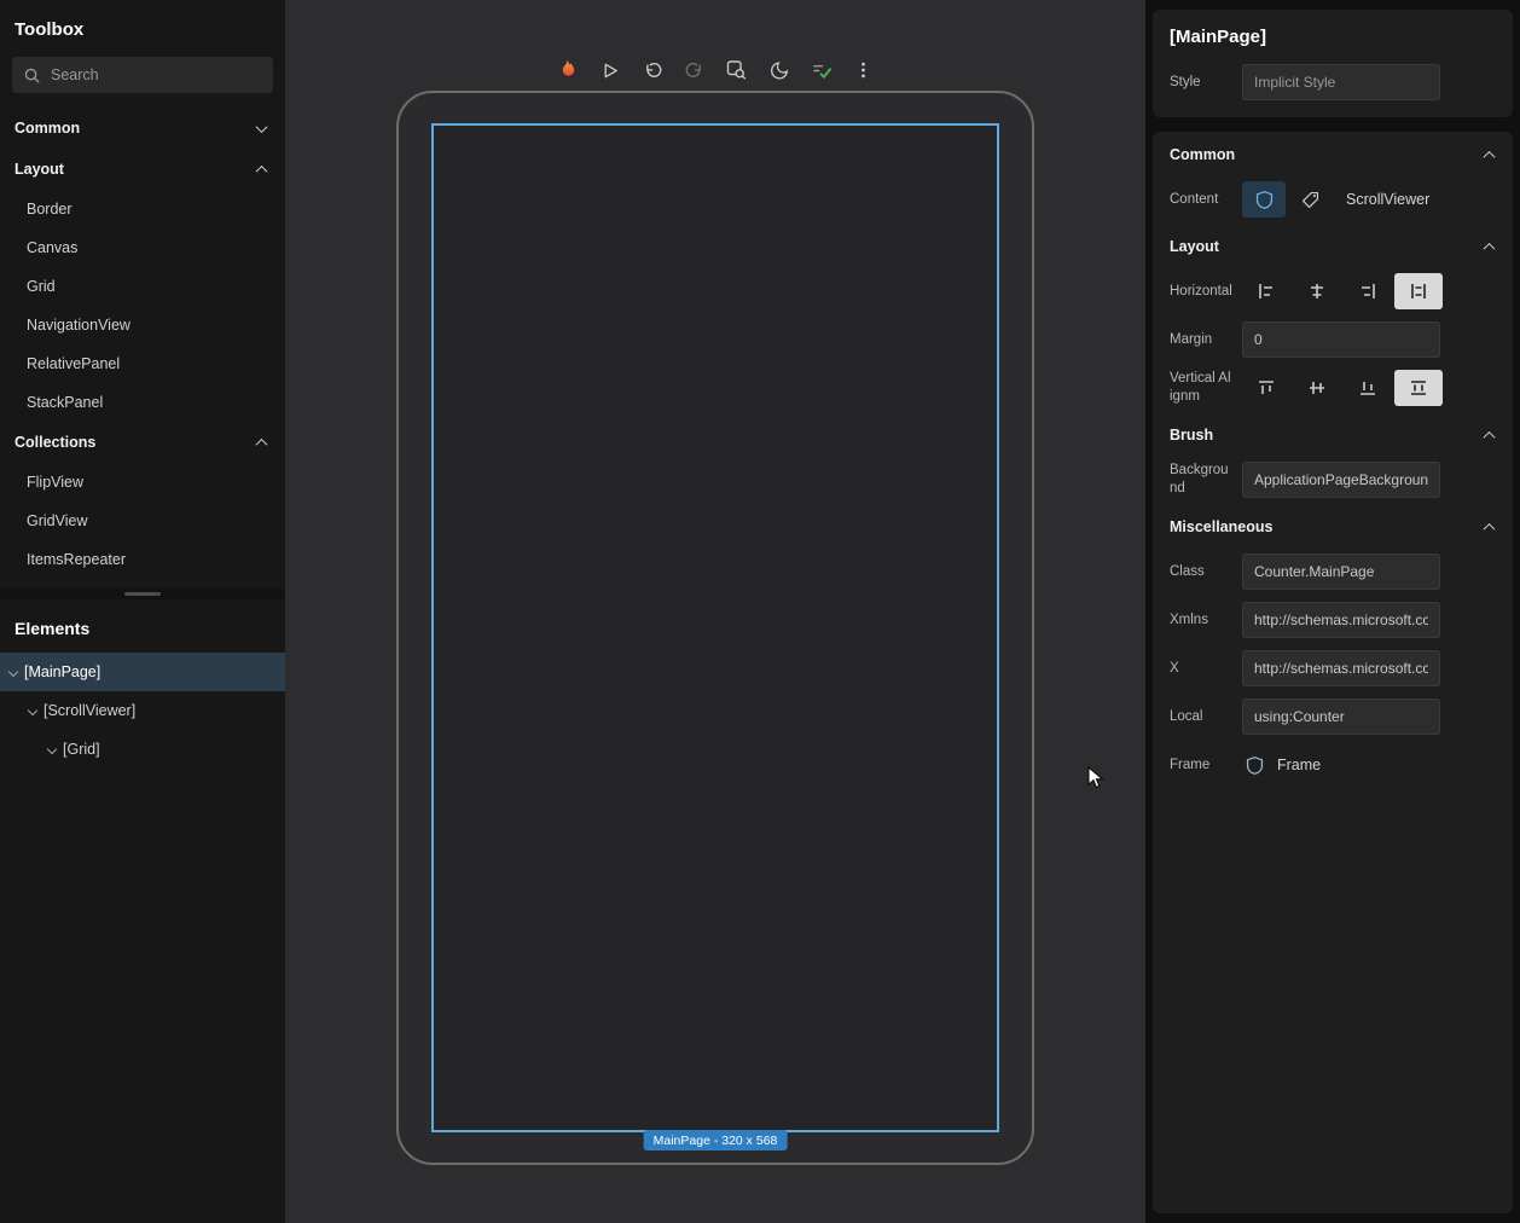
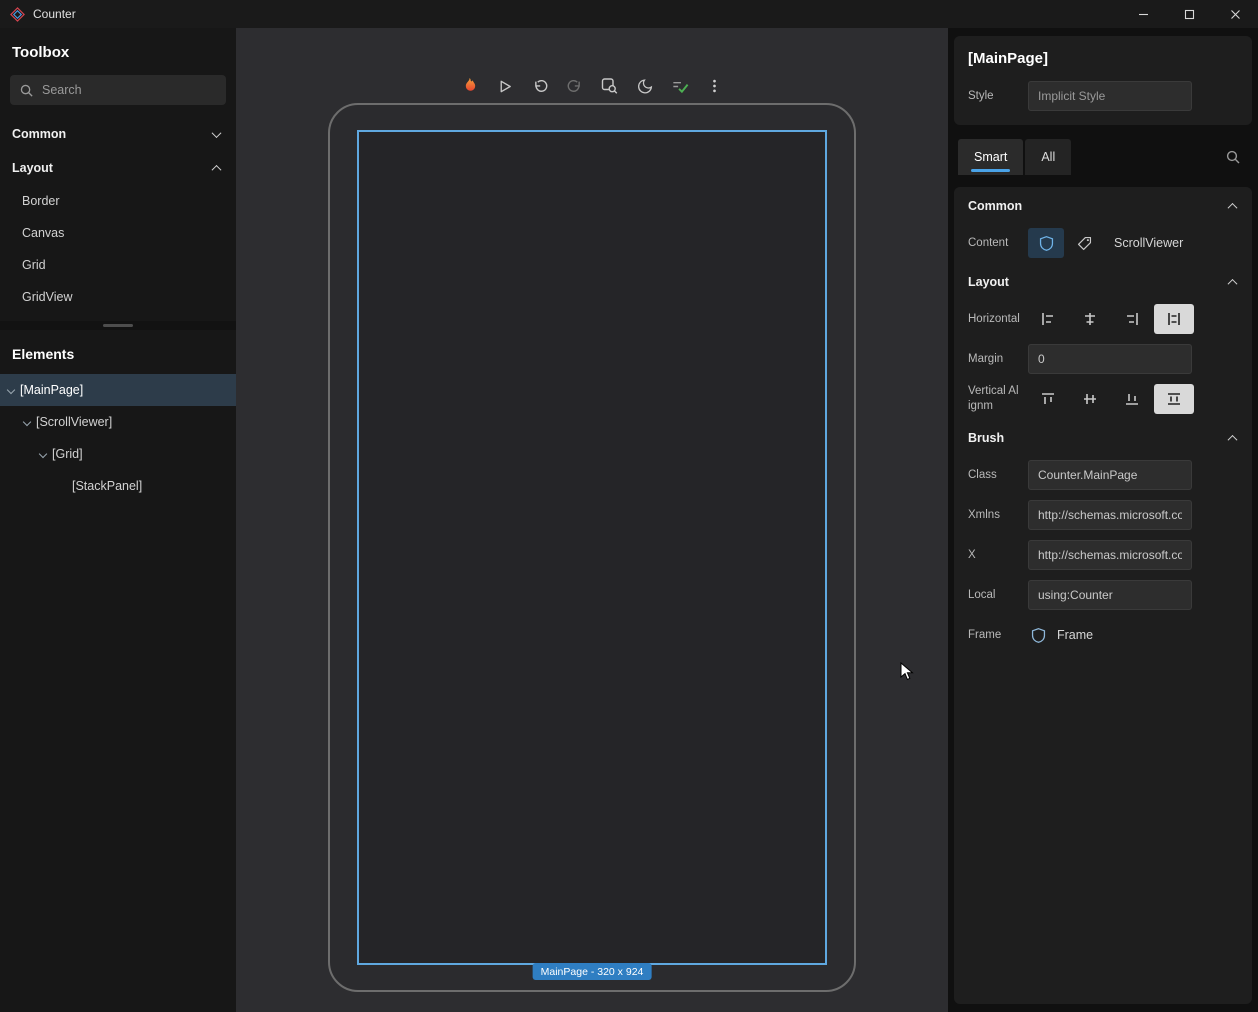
+ Counter
  Toolbox
  Search
  Common
  Layout
  Border
  Canvas
  Grid
- NavigationView
- RelativePanel
- StackPanel
- Collections
- FlipView
  GridView
- ItemsRepeater
  Elements
  [MainPage]
  [ScrollViewer]
  [Grid]
+ [StackPanel]
- MainPage - 320 x 568
+ MainPage - 320 x 924
  [MainPage]
  Style
  Implicit Style
+ Smart
+ All
  Common
  Content
  ScrollViewer
  Layout
  Horizontal
  Margin
  0
  Vertical Alignm
  Brush
- Background
- ApplicationPageBackgroun
- Miscellaneous
  Class
  Counter.MainPage
  Xmlns
  http://schemas.microsoft.co
  X
  http://schemas.microsoft.co
  Local
  using:Counter
  Frame
  Frame
